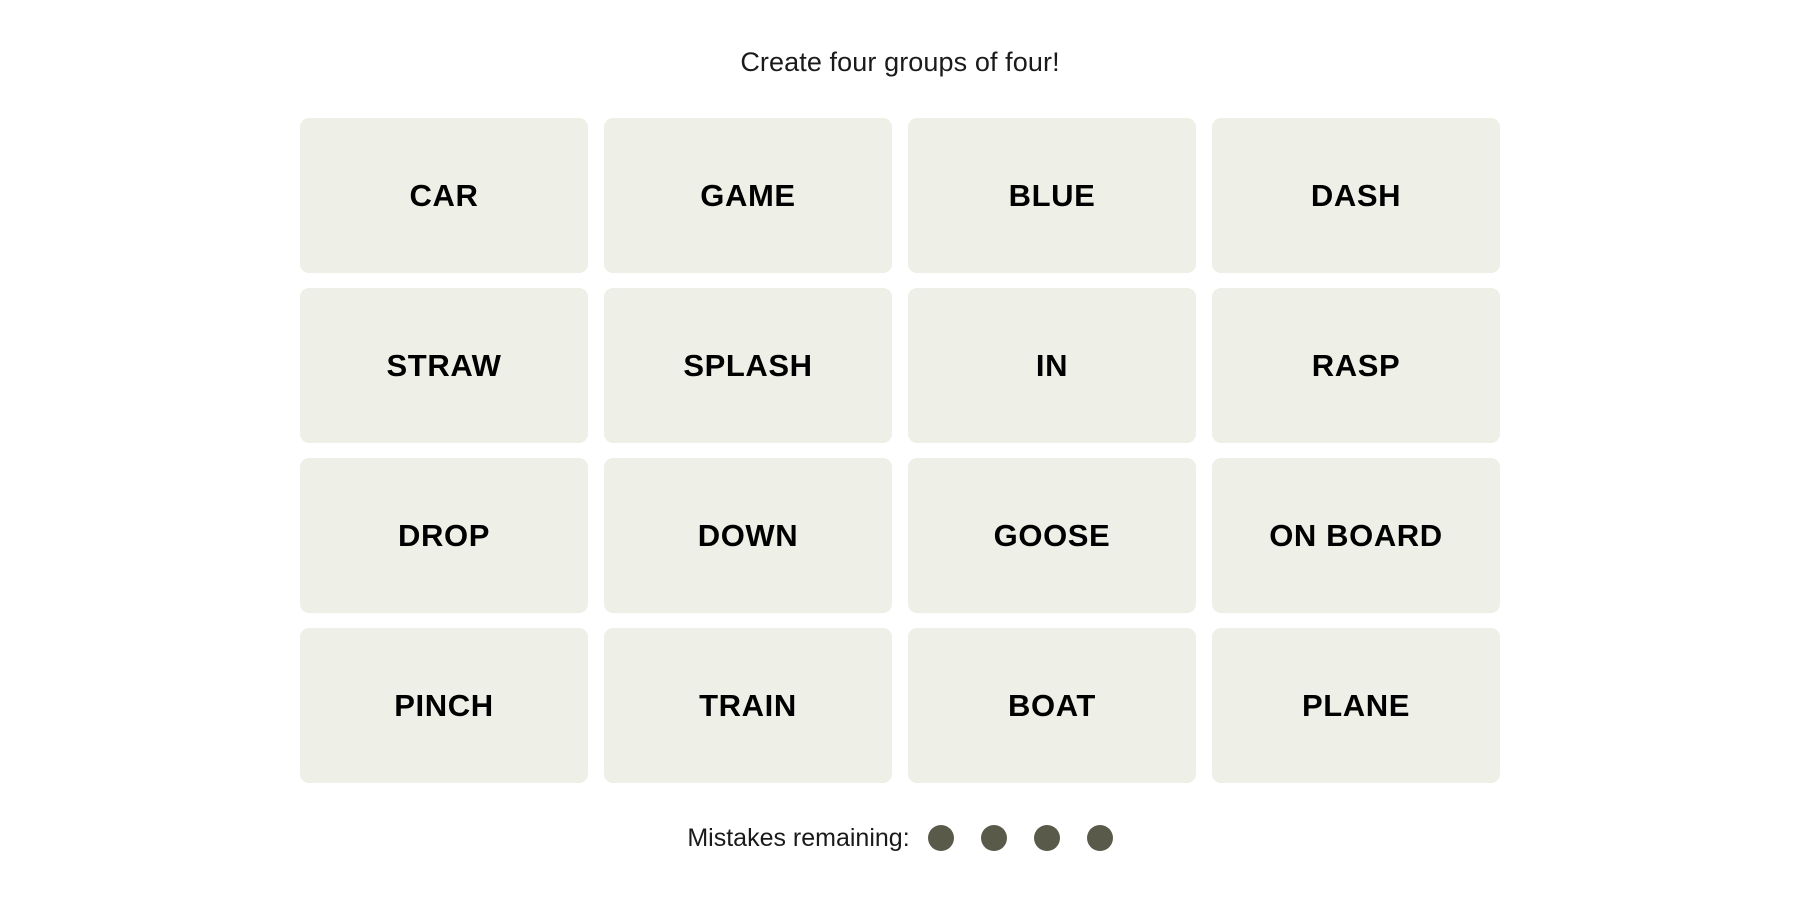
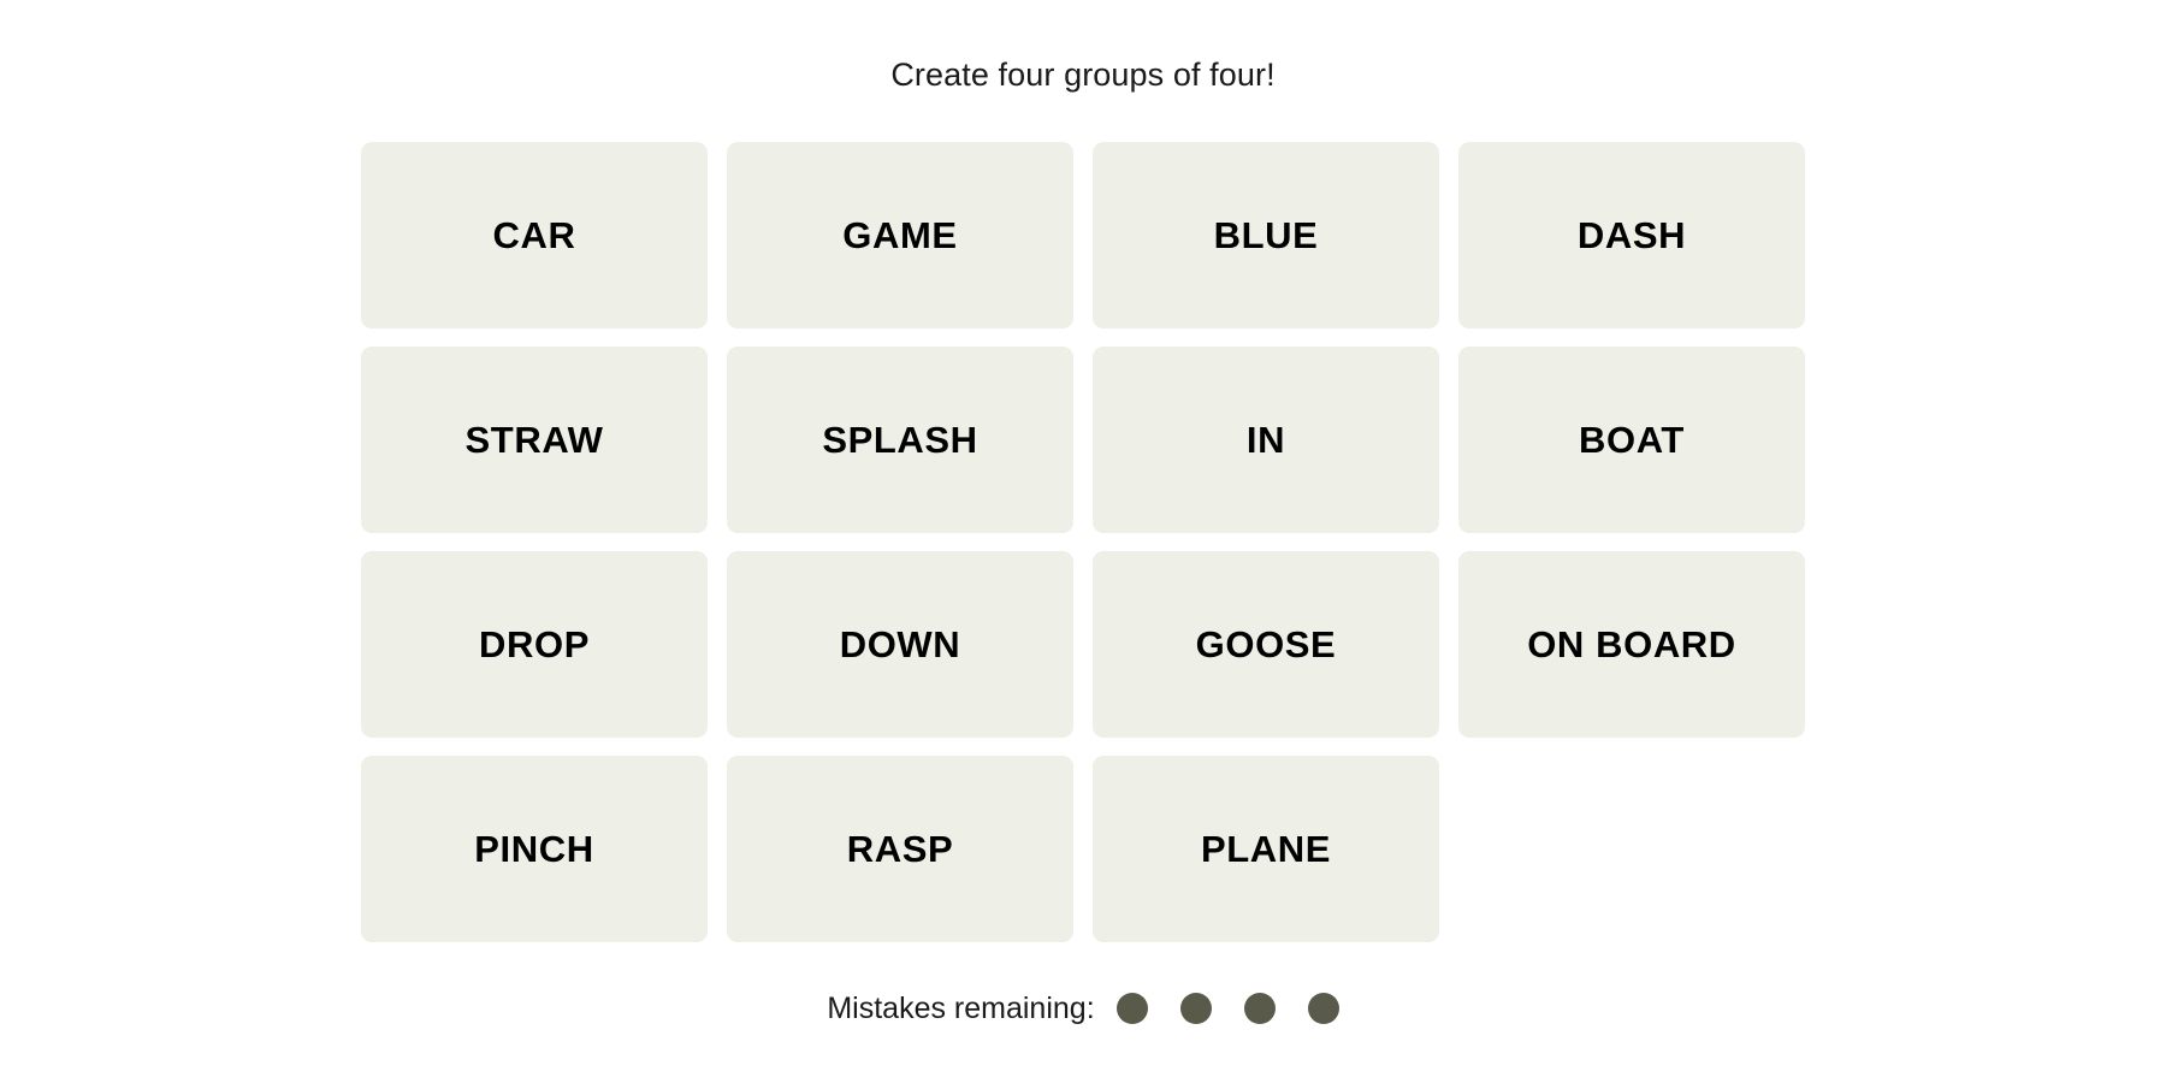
  Create four groups of four!
  CAR
  GAME
  BLUE
  DASH
  STRAW
  SPLASH
  IN
- RASP
+ BOAT
  DROP
  DOWN
  GOOSE
  ON BOARD
  PINCH
- TRAIN
- BOAT
+ RASP
  PLANE
  Mistakes remaining:
